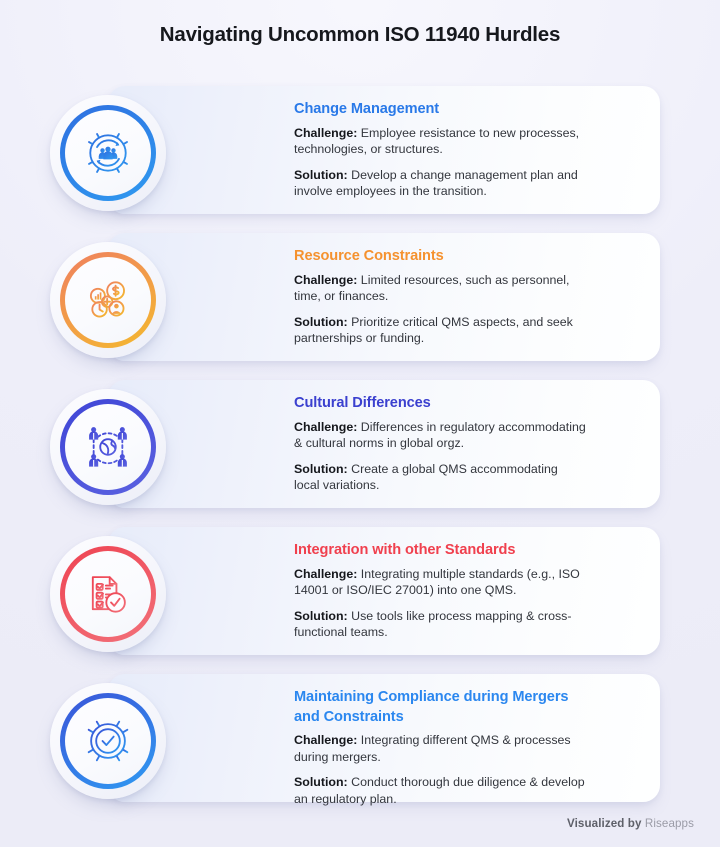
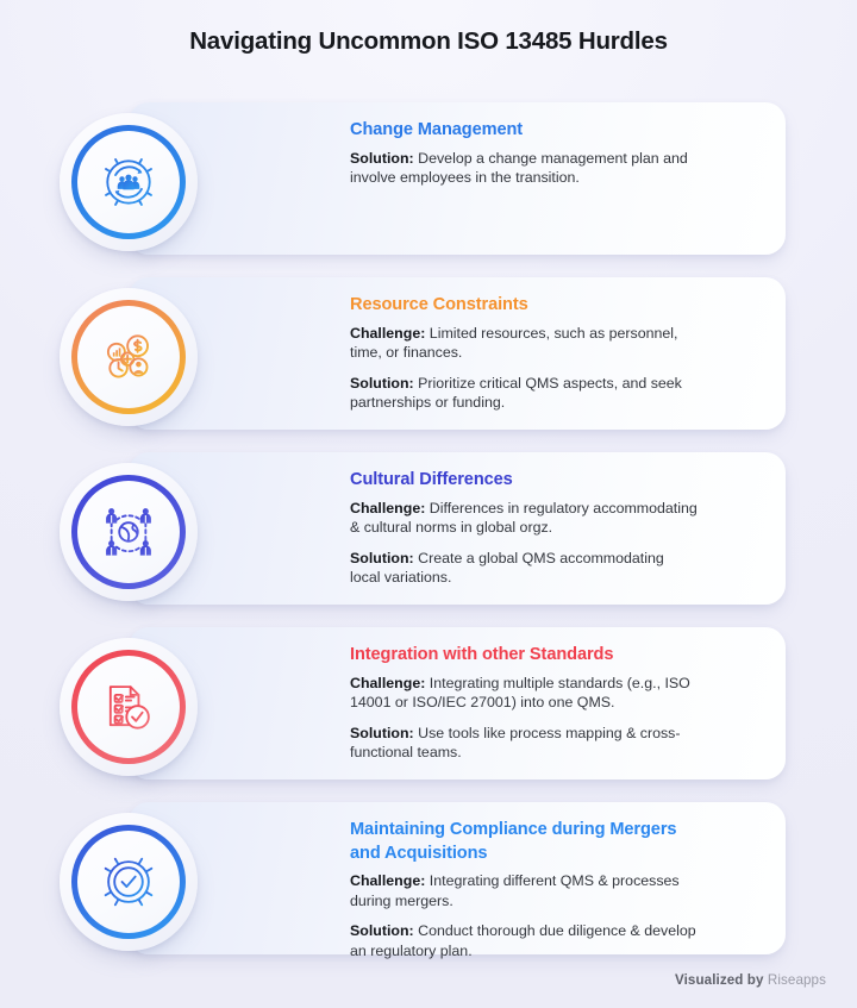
- Navigating Uncommon ISO 11940 Hurdles
+ Navigating Uncommon ISO 13485 Hurdles
  Change Management
- Challenge: Employee resistance to new processes, technologies, or structures.
  Solution: Develop a change management plan and involve employees in the transition.
  Resource Constraints
  Challenge: Limited resources, such as personnel, time, or finances.
  Solution: Prioritize critical QMS aspects, and seek partnerships or funding.
  Cultural Differences
  Challenge: Differences in regulatory accommodating & cultural norms in global orgz.
  Solution: Create a global QMS accommodating local variations.
  Integration with other Standards
  Challenge: Integrating multiple standards (e.g., ISO 14001 or ISO/IEC 27001) into one QMS.
  Solution: Use tools like process mapping & cross-functional teams.
- Maintaining Compliance during Mergers and Constraints
+ Maintaining Compliance during Mergers and Acquisitions
  Challenge: Integrating different QMS & processes during mergers.
  Solution: Conduct thorough due diligence & develop an regulatory plan.
  Visualized by Riseapps
